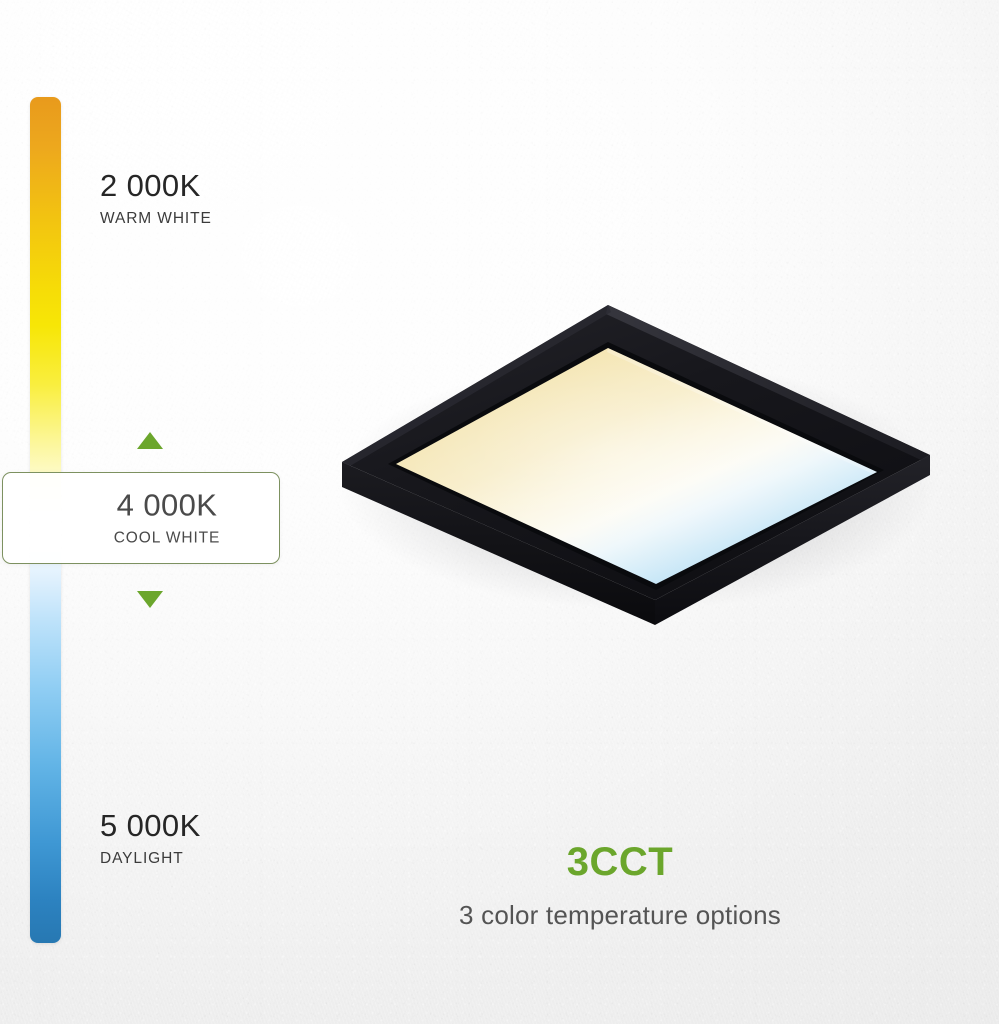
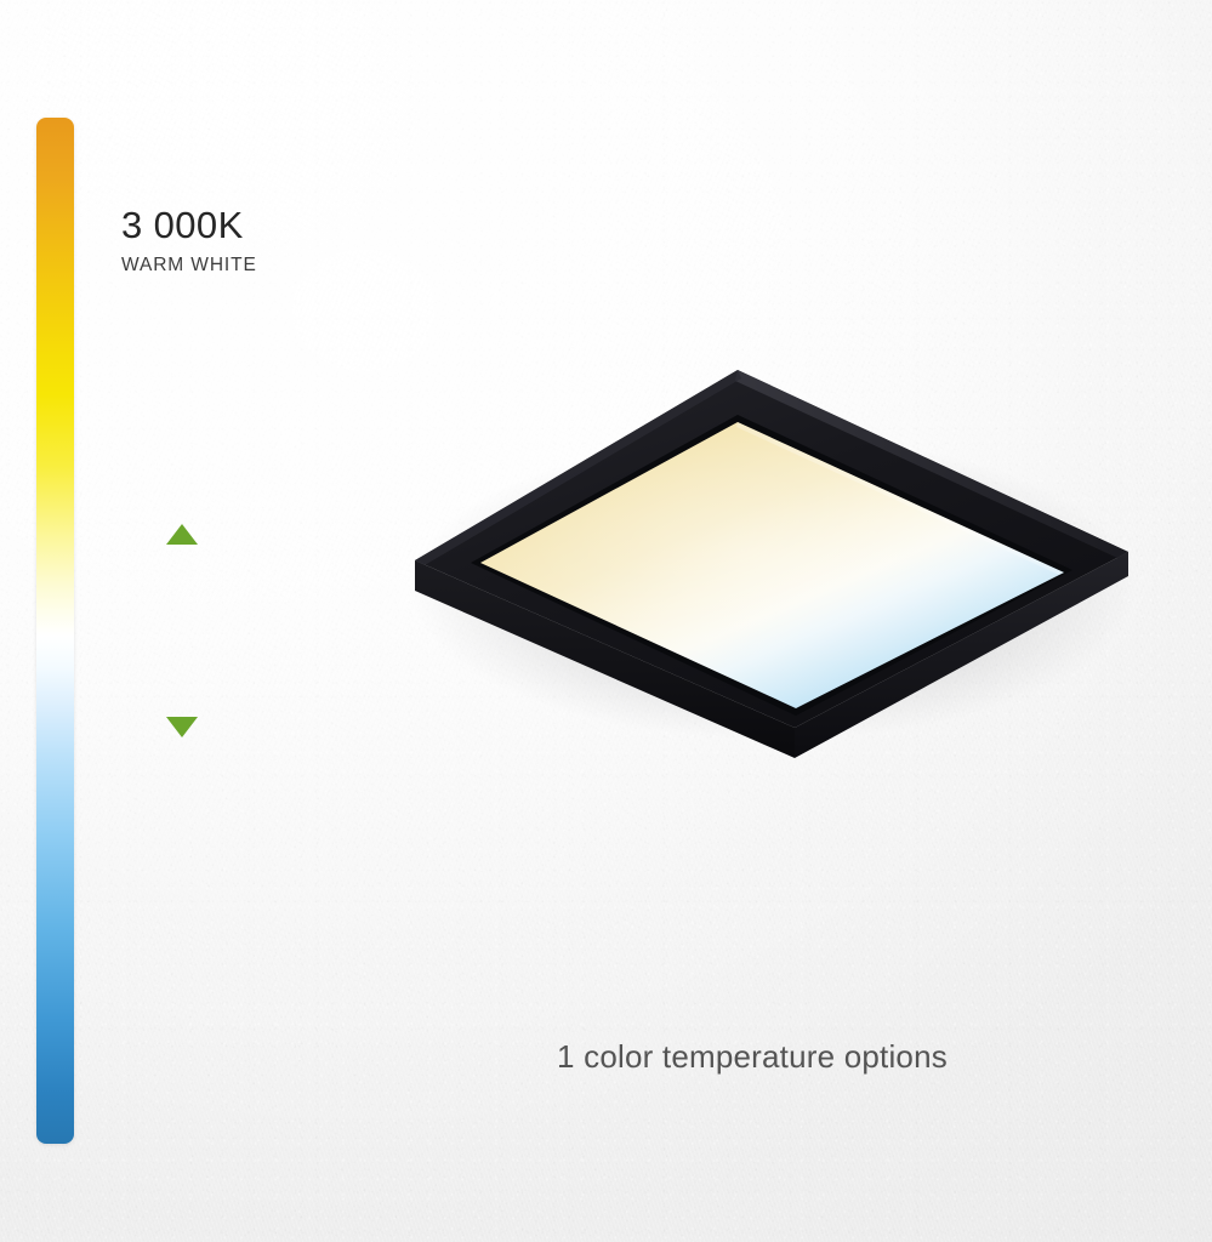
- 2 000K
+ 3 000K
  WARM WHITE
- 4 000K
- COOL WHITE
- 5 000K
- DAYLIGHT
- 3CCT
- 3 color temperature options
+ 1 color temperature options
